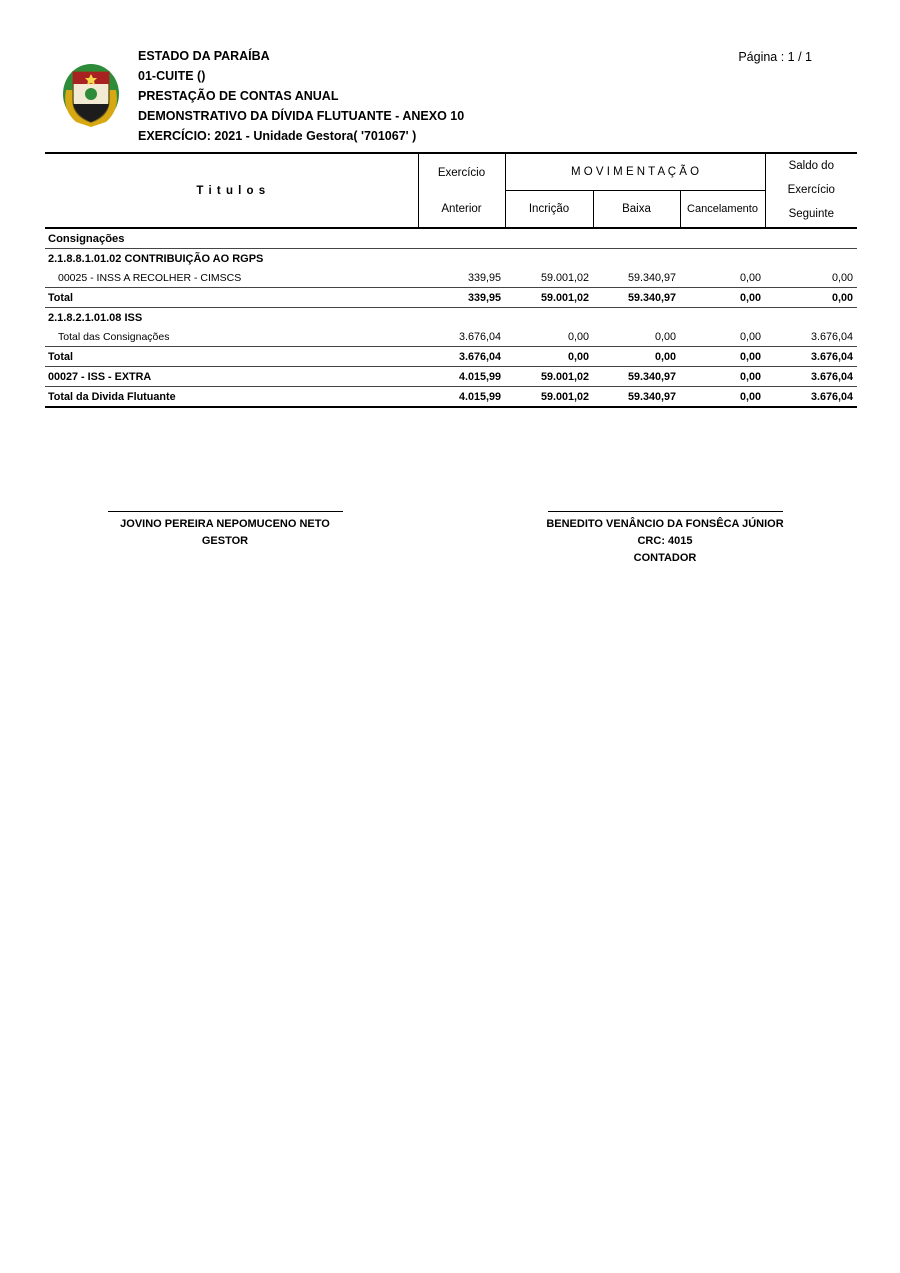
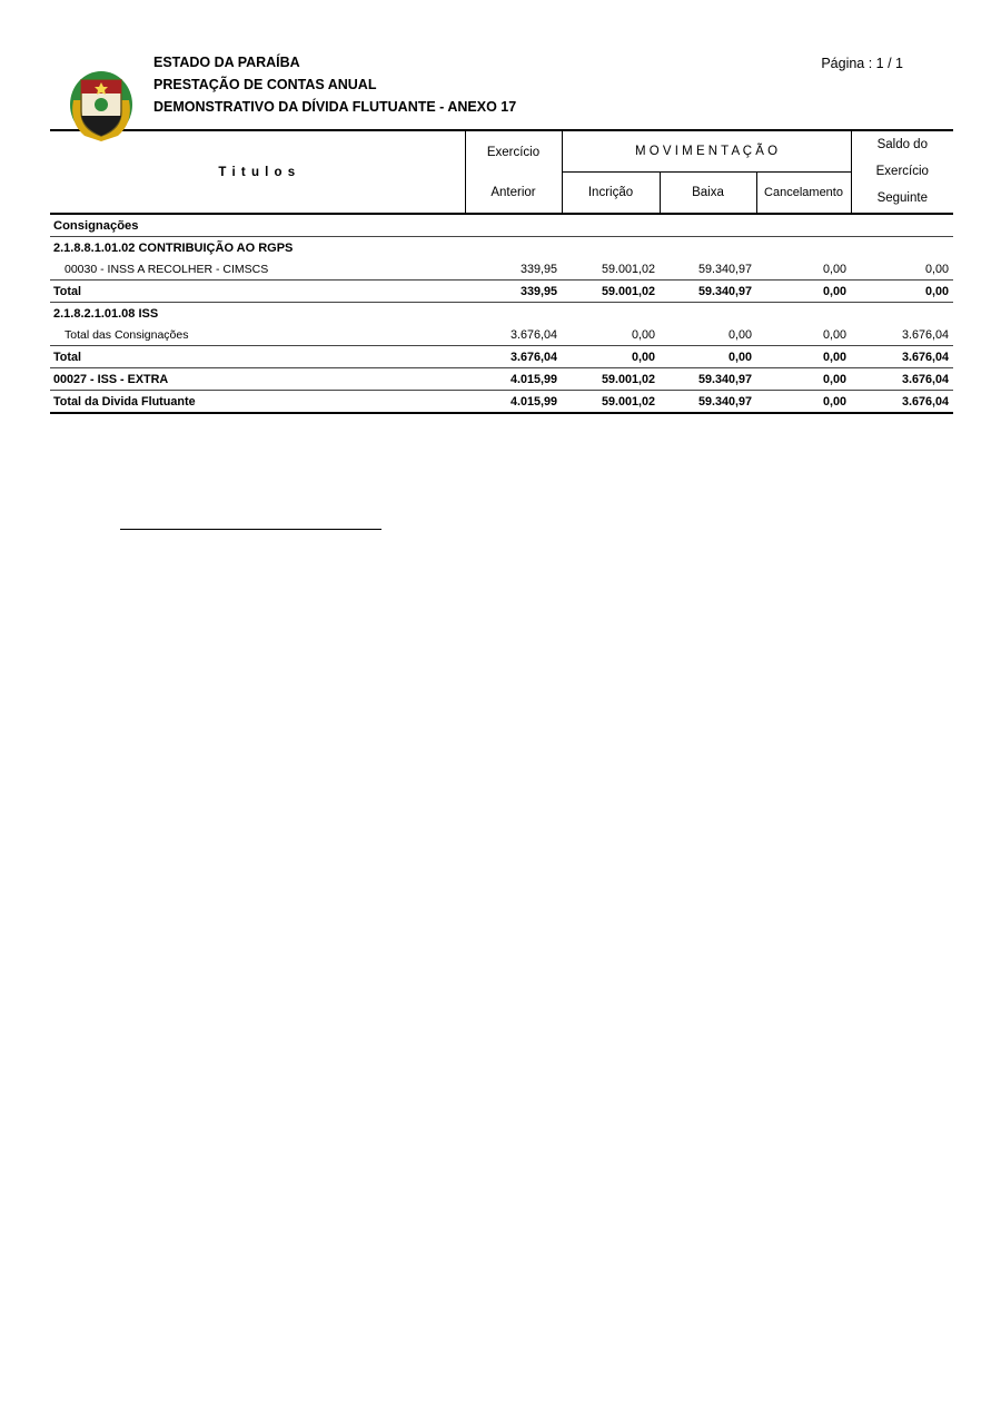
  ESTADO DA PARAÍBA
- 01-CUITE ()
  PRESTAÇÃO DE CONTAS ANUAL
- DEMONSTRATIVO DA DÍVIDA FLUTUANTE - ANEXO 10
+ DEMONSTRATIVO DA DÍVIDA FLUTUANTE - ANEXO 17
- EXERCÍCIO: 2021 - Unidade Gestora( '701067' )
  Página : 1 / 1
  T i t u l o s	Exercício Anterior	M O V I M E N T A Ç Ã O	Saldo do Exercício Seguinte
  Incrição	Baixa	Cancelamento
  Consignações
  2.1.8.8.1.01.02 CONTRIBUIÇÃO AO RGPS
- 00025 - INSS A RECOLHER - CIMSCS	339,95	59.001,02	59.340,97	0,00	0,00
+ 00030 - INSS A RECOLHER - CIMSCS	339,95	59.001,02	59.340,97	0,00	0,00
  Total	339,95	59.001,02	59.340,97	0,00	0,00
  2.1.8.2.1.01.08 ISS
  Total das Consignações	3.676,04	0,00	0,00	0,00	3.676,04
  Total	3.676,04	0,00	0,00	0,00	3.676,04
  00027 - ISS - EXTRA	4.015,99	59.001,02	59.340,97	0,00	3.676,04
  Total da Divida Flutuante	4.015,99	59.001,02	59.340,97	0,00	3.676,04
- JOVINO PEREIRA NEPOMUCENO NETO
- GESTOR
- BENEDITO VENÂNCIO DA FONSÊCA JÚNIOR
- CRC: 4015
- CONTADOR
